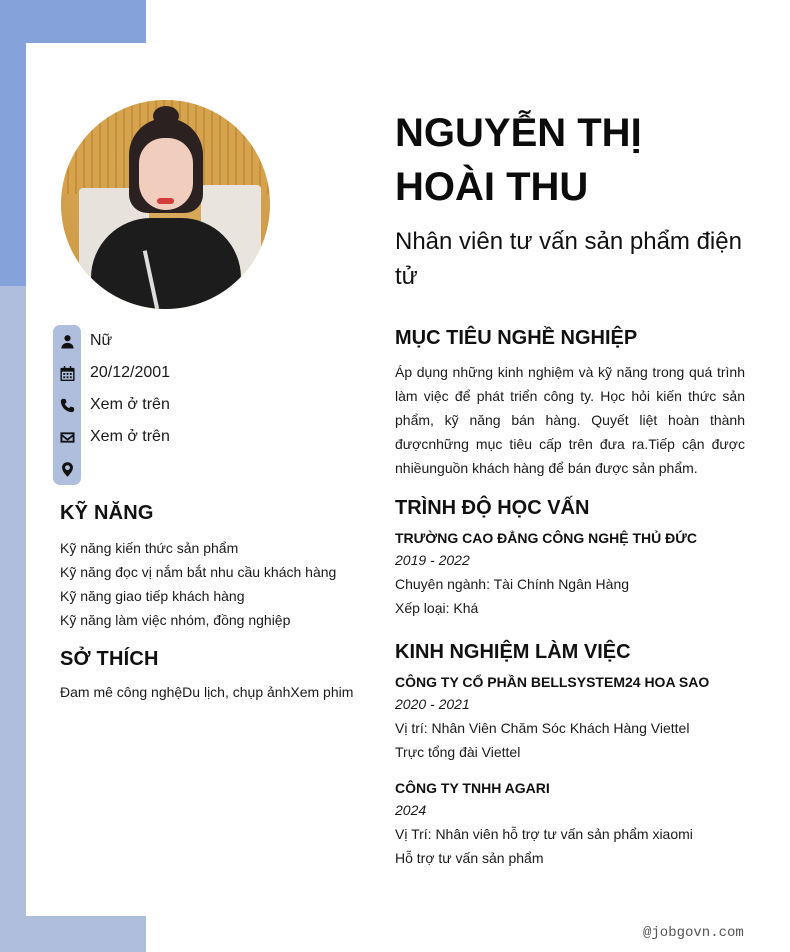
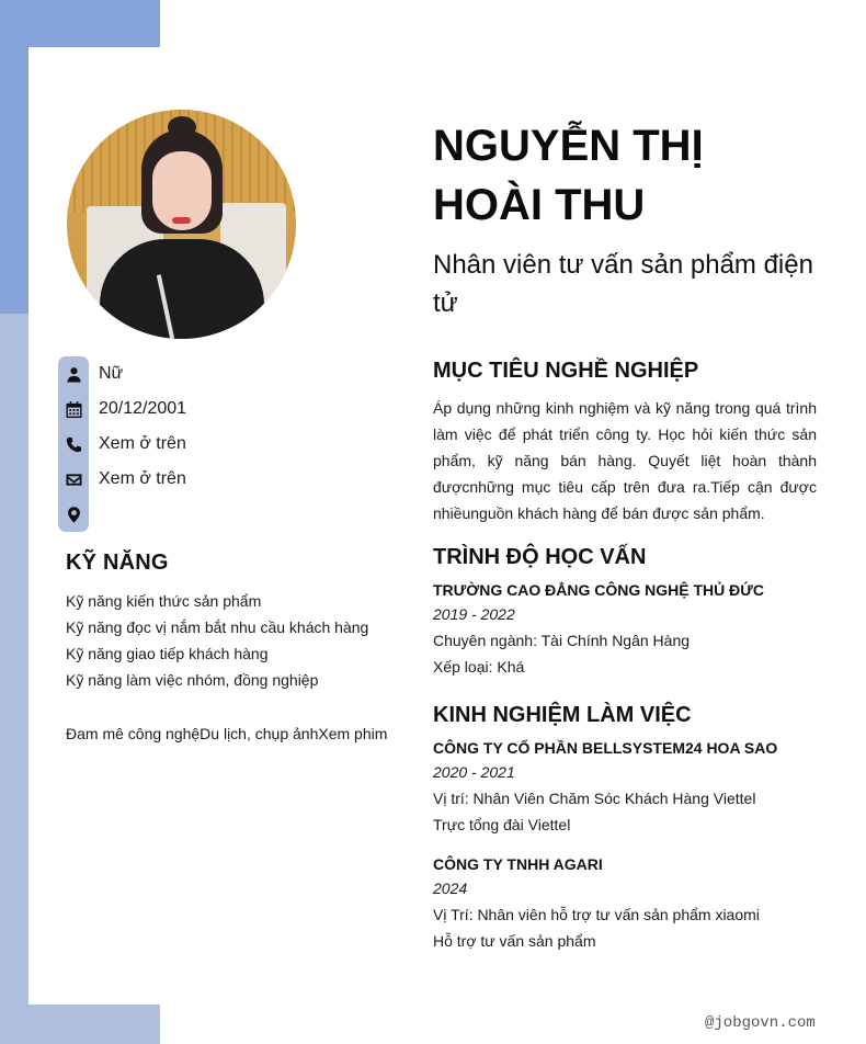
  Nữ
  20/12/2001
  Xem ở trên
  Xem ở trên
  KỸ NĂNG
  Kỹ năng kiến thức sản phẩm
  Kỹ năng đọc vị nắm bắt nhu cầu khách hàng
  Kỹ năng giao tiếp khách hàng
  Kỹ năng làm việc nhóm, đồng nghiệp
- SỞ THÍCH
  Đam mê công nghệDu lịch, chụp ảnhXem phim
  NGUYỄN THỊ
  HOÀI THU
  Nhân viên tư vấn sản phẩm điện tử
  MỤC TIÊU NGHỀ NGHIỆP
  Áp dụng những kinh nghiệm và kỹ năng trong quá trình làm việc để phát triển công ty. Học hỏi kiến thức sản phẩm, kỹ năng bán hàng. Quyết liệt hoàn thành đượcnhững mục tiêu cấp trên đưa ra.Tiếp cận được nhiềunguồn khách hàng để bán được sản phẩm.
  TRÌNH ĐỘ HỌC VẤN
  TRƯỜNG CAO ĐẲNG CÔNG NGHỆ THỦ ĐỨC
  2019 - 2022
  Chuyên ngành: Tài Chính Ngân Hàng
  Xếp loại: Khá
  KINH NGHIỆM LÀM VIỆC
  CÔNG TY CỔ PHẦN BELLSYSTEM24 HOA SAO
  2020 - 2021
  Vị trí: Nhân Viên Chăm Sóc Khách Hàng Viettel
  Trực tổng đài Viettel
  CÔNG TY TNHH AGARI
  2024
  Vị Trí: Nhân viên hỗ trợ tư vấn sản phẩm xiaomi
  Hỗ trợ tư vấn sản phẩm
  @jobgovn.com
